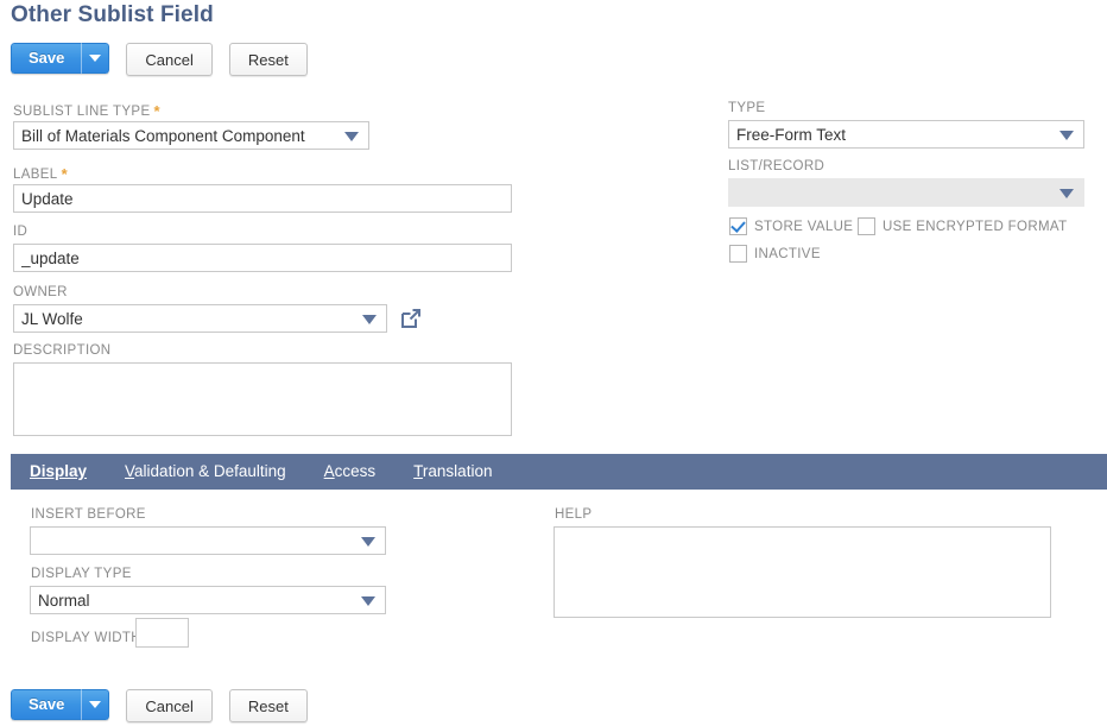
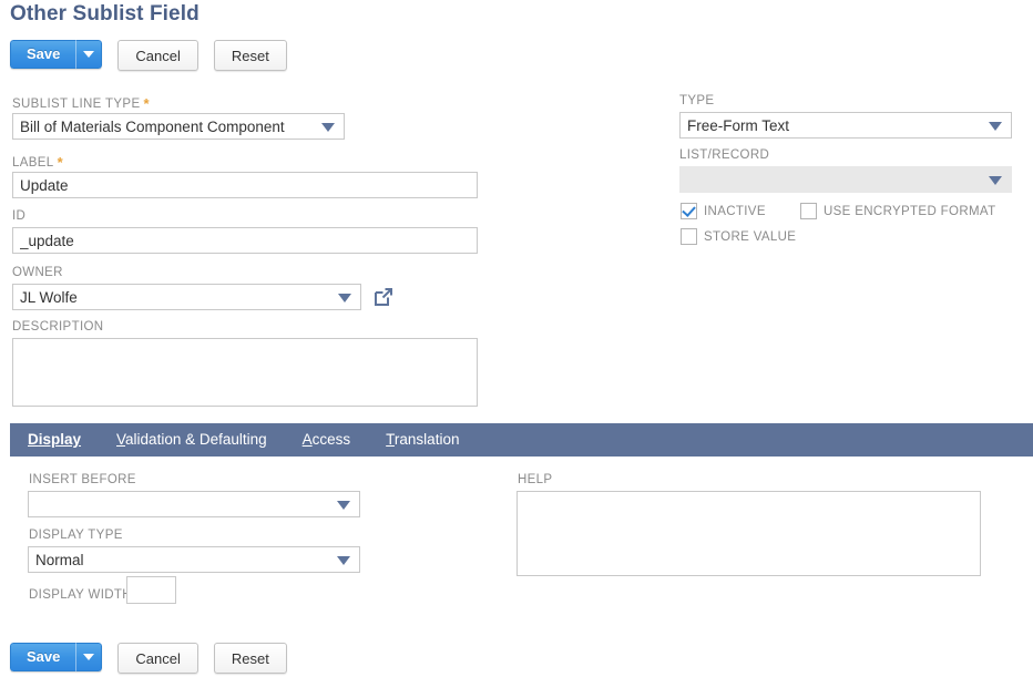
  Other Sublist Field
  Save
  Cancel
  Reset
  SUBLIST LINE TYPE *
  Bill of Materials Component Component
  LABEL *
  Update
  ID
  _update
  OWNER
  JL Wolfe
  DESCRIPTION
  TYPE
  Free-Form Text
  LIST/RECORD
- STORE VALUE
+ INACTIVE
  USE ENCRYPTED FORMAT
- INACTIVE
+ STORE VALUE
  Display
  Validation & Defaulting
  Access
  Translation
  INSERT BEFORE
  DISPLAY TYPE
  Normal
  DISPLAY WIDT
  HELP
  Save
  Cancel
  Reset
